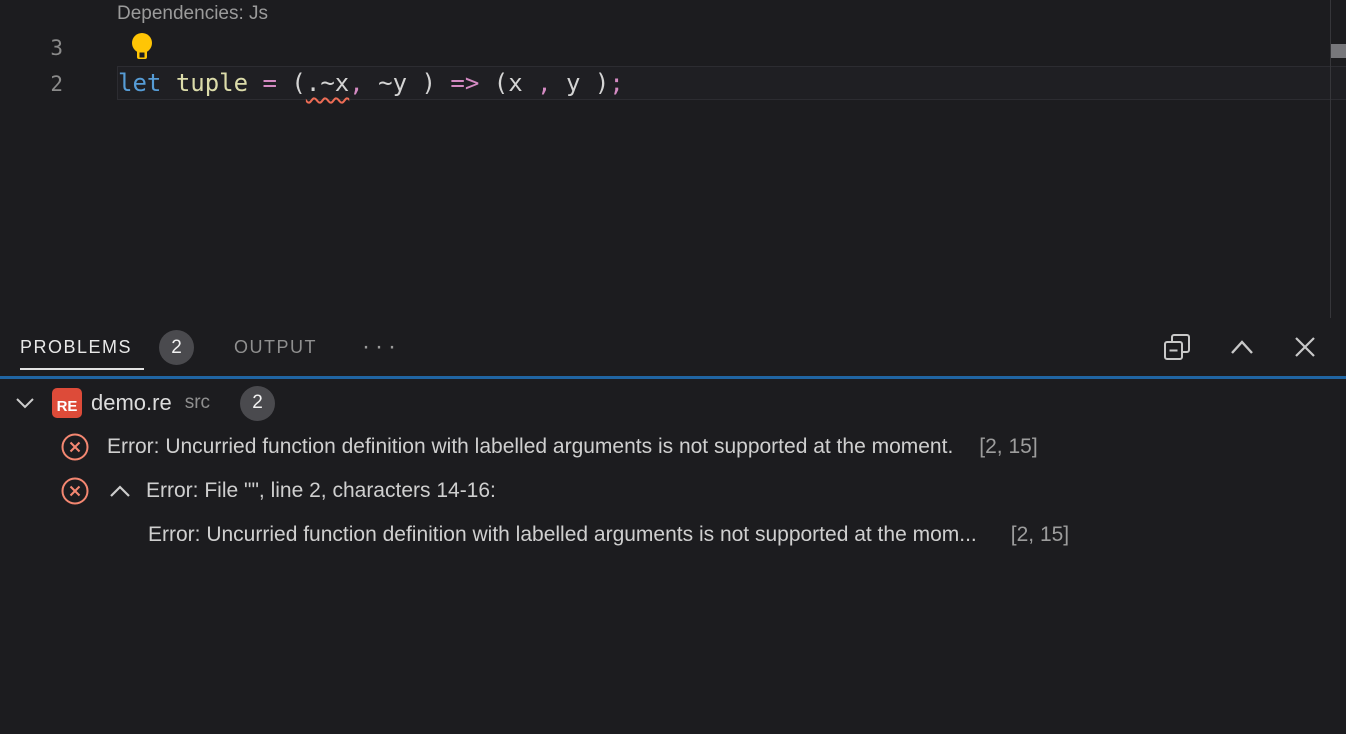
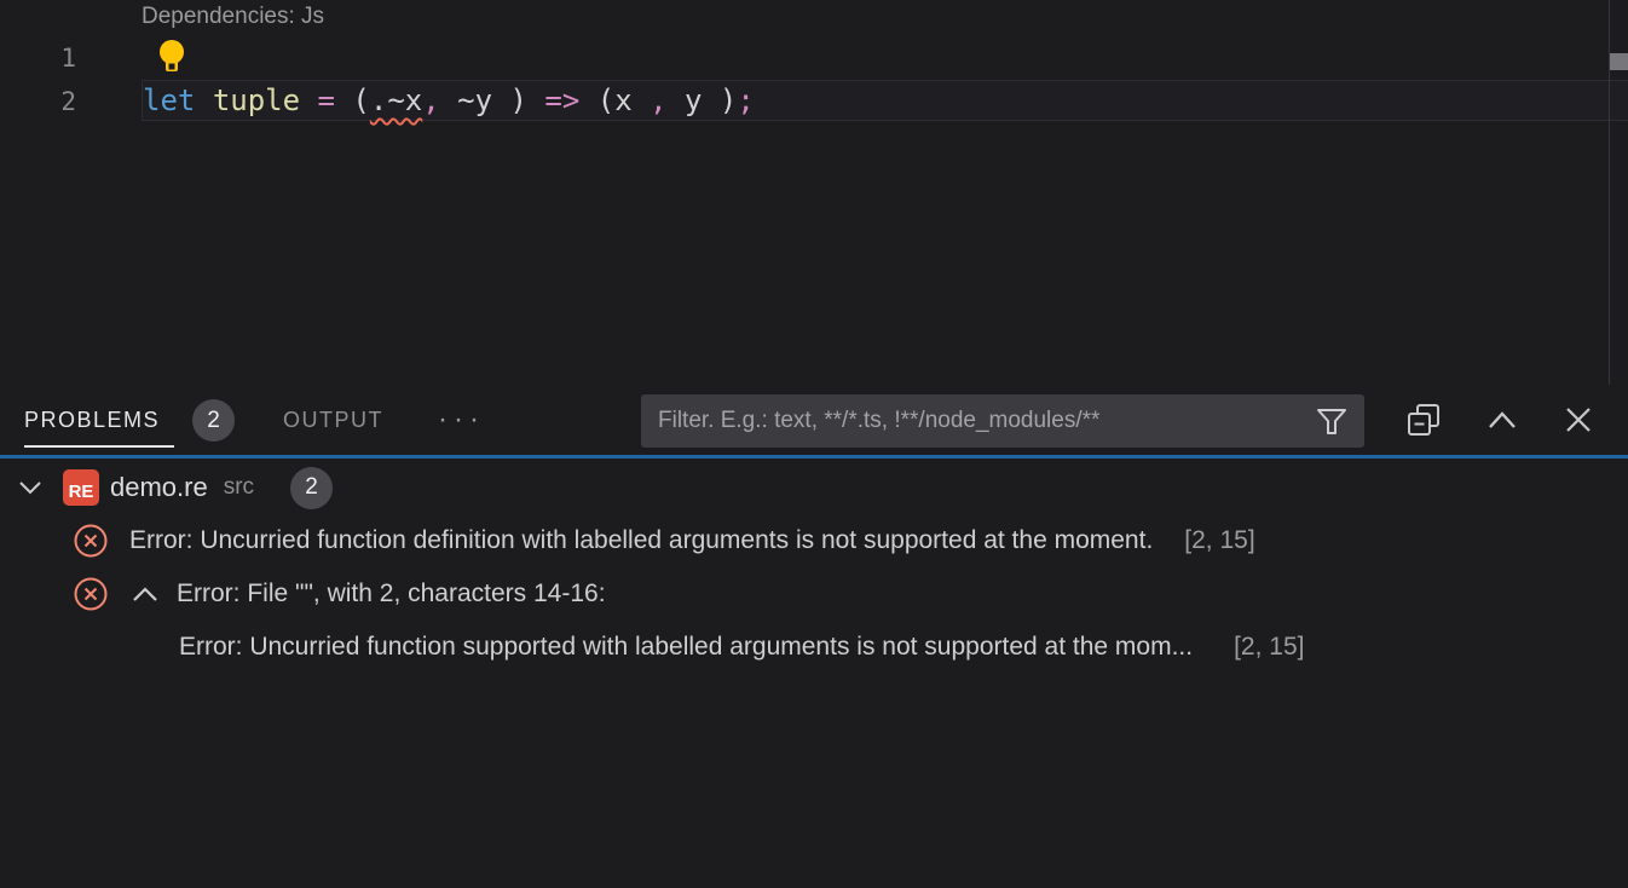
  Dependencies: Js
- 3
+ 1
  2
  let tuple = (.~x, ~y ) => (x , y );
  PROBLEMS
  2
  OUTPUT
  ···
+ Filter. E.g.: text, **/*.ts, !**/node_modules/**
  RE
  demo.re
  src
  2
  Error: Uncurried function definition with labelled arguments is not supported at the moment.
  [2, 15]
- Error: File "", line 2, characters 14-16:
+ Error: File "", with 2, characters 14-16:
- Error: Uncurried function definition with labelled arguments is not supported at the mom...
+ Error: Uncurried function supported with labelled arguments is not supported at the mom...
  [2, 15]
